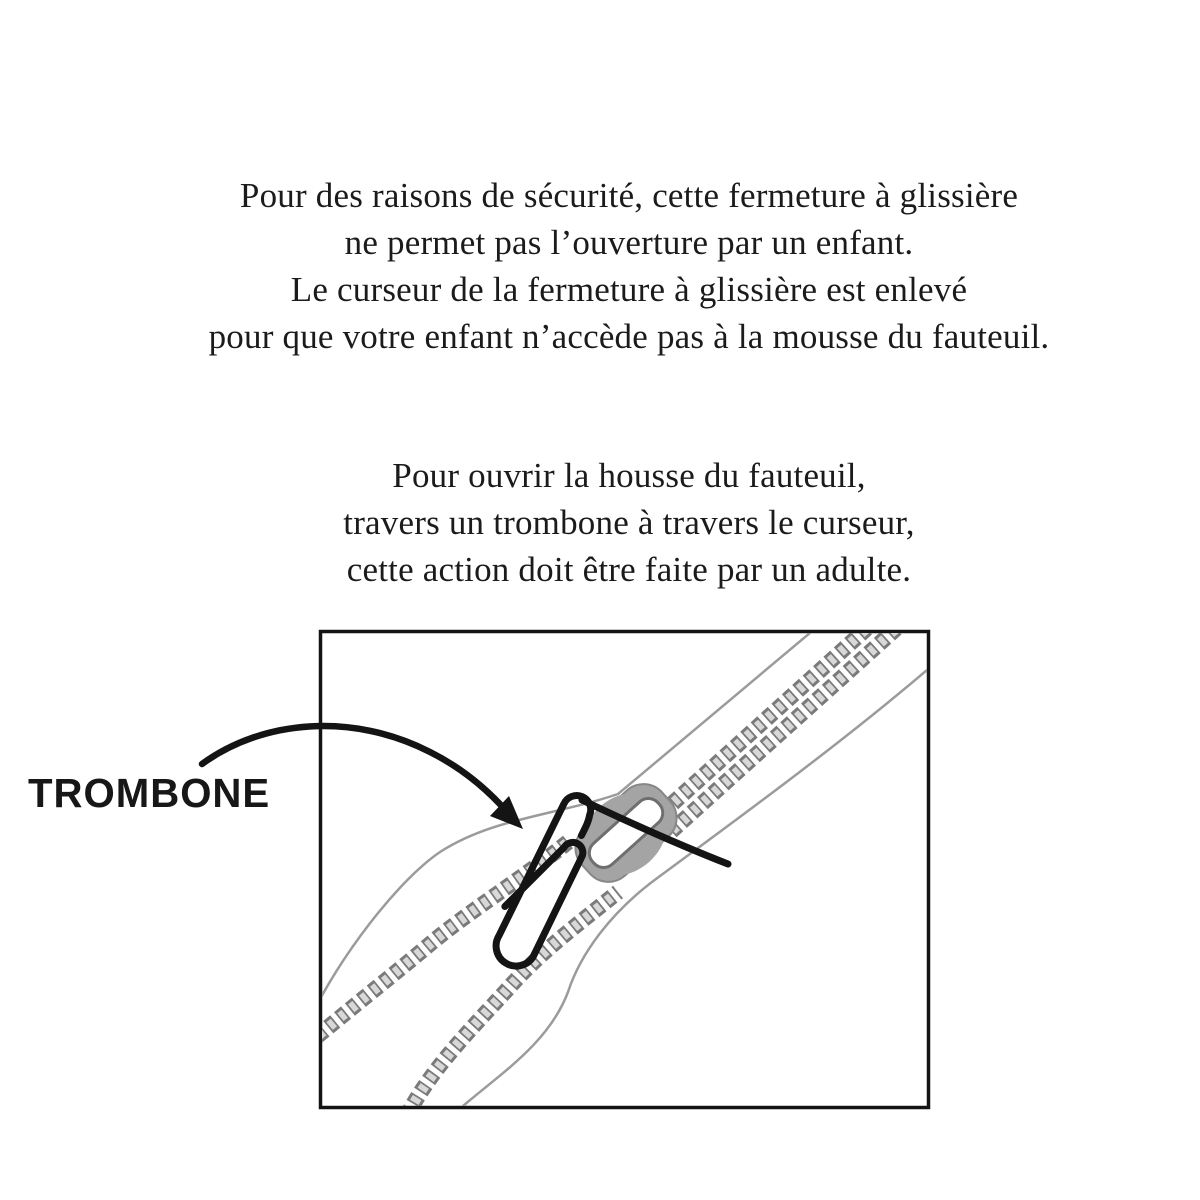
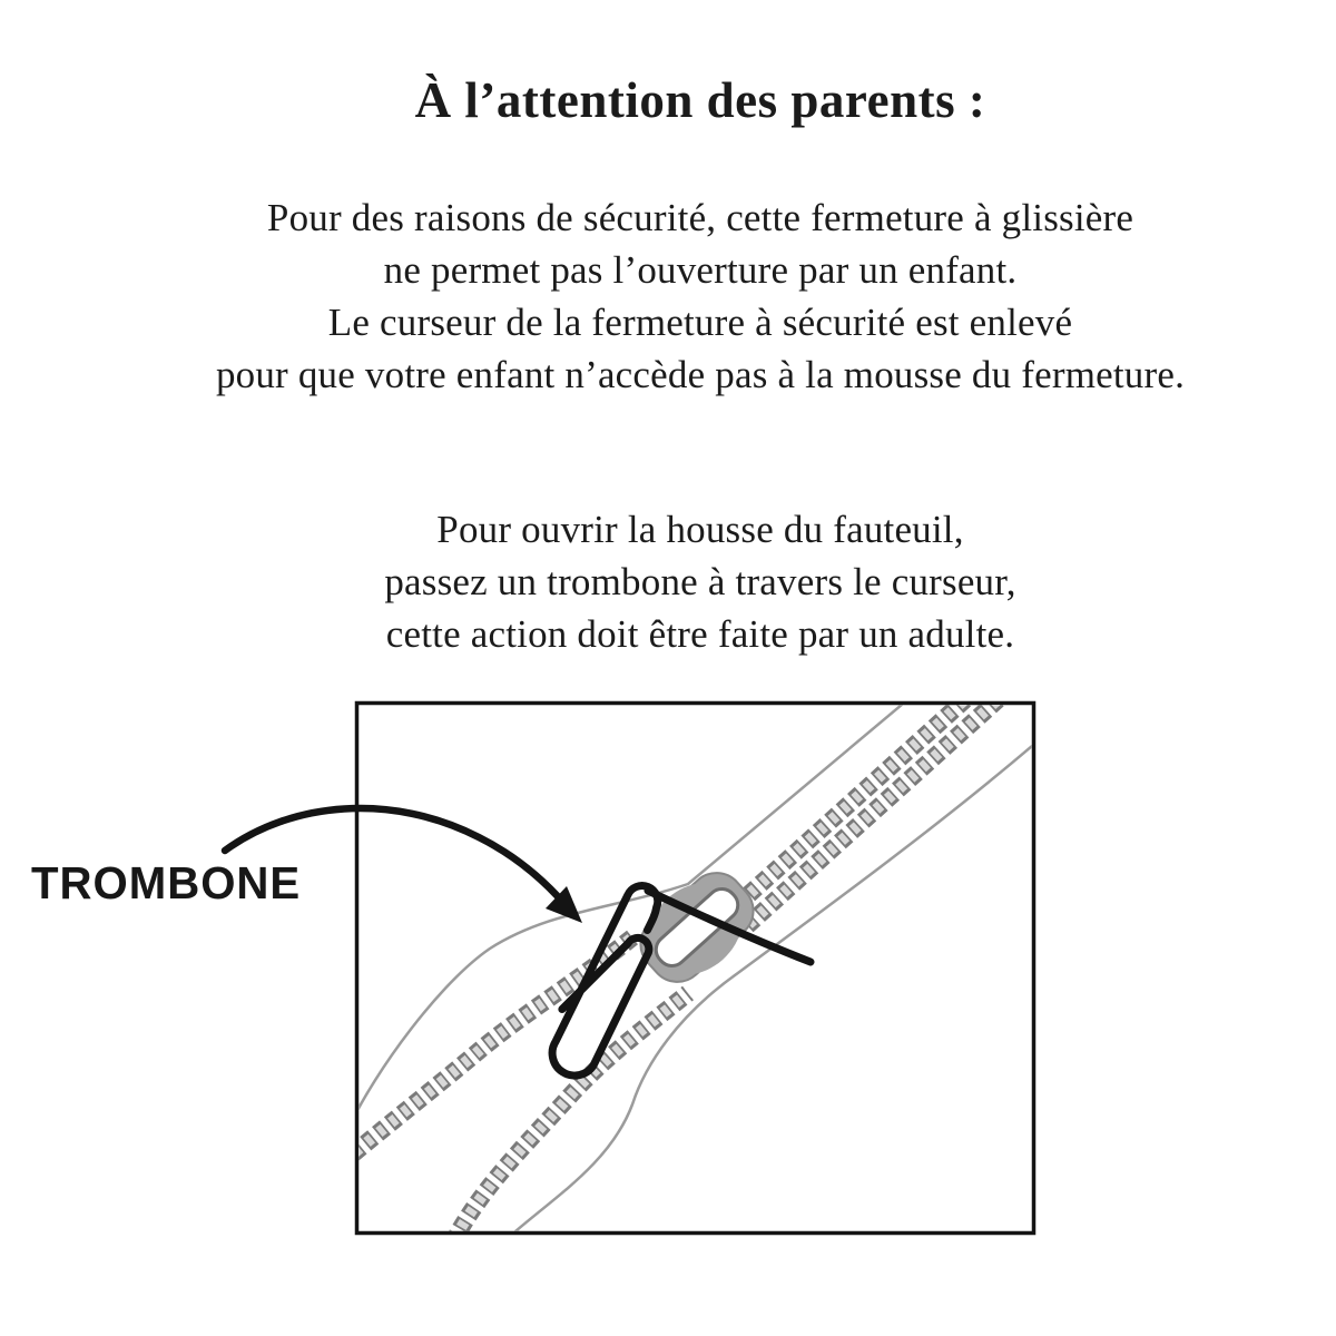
+ À l’attention des parents :
  Pour des raisons de sécurité, cette fermeture à glissière
  ne permet pas l’ouverture par un enfant.
- Le curseur de la fermeture à glissière est enlevé
+ Le curseur de la fermeture à sécurité est enlevé
- pour que votre enfant n’accède pas à la mousse du fauteuil.
+ pour que votre enfant n’accède pas à la mousse du fermeture.
  Pour ouvrir la housse du fauteuil,
- travers un trombone à travers le curseur,
+ passez un trombone à travers le curseur,
  cette action doit être faite par un adulte.
  TROMBONE
